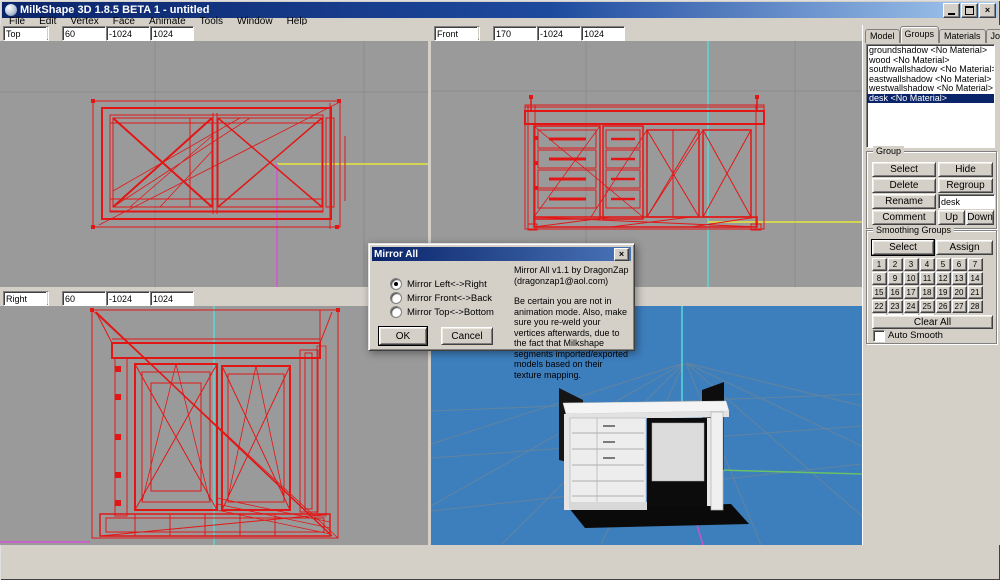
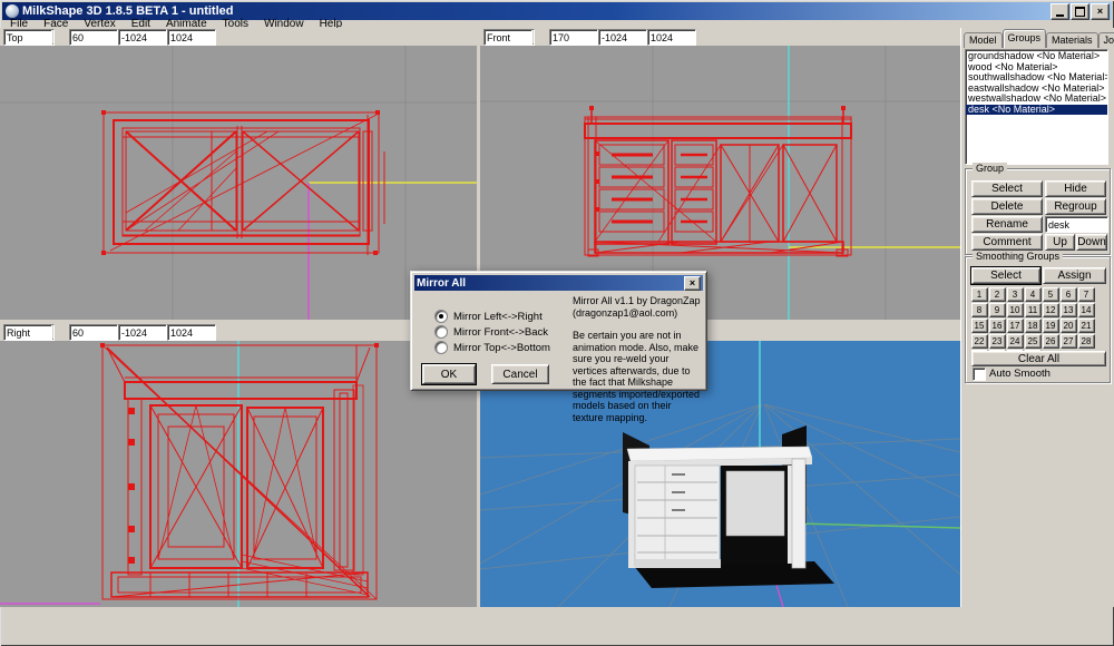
  MilkShape 3D 1.8.5 BETA 1 - untitled
  ×
  File
- Edit
+ Face
  Vertex
- Face
+ Edit
  Animate
  Tools
  Window
  Help
  Top
  60
  -1024
  1024
  Front
  170
  -1024
  1024
  Right
  60
  -1024
  1024
  Model
  Groups
  Materials
  groundshadow <No Material>
  wood <No Material>
  southwallshadow <No Material>
  eastwallshadow <No Material>
  westwallshadow <No Material>
  desk <No Material>
  Group
  Select
  Hide
  Delete
  Regroup
  Rename
  desk
  Comment
  Up
  Down
  Smoothing Groups
  Select
  Assign
  1
  2
  3
  4
  5
  6
  7
  8
  9
  10
  11
  12
  13
  14
  15
  16
  17
  18
  19
  20
  21
  22
  23
  24
  25
  26
  27
  28
  Clear All
  Auto Smooth
  Mirror All
  ×
  Mirror Left<->Right
  Mirror Front<->Back
  Mirror Top<->Bottom
  OK
  Cancel
  Mirror All v1.1 by DragonZap (dragonzap1@aol.com)
  Be certain you are not in animation mode. Also, make sure you re-weld your vertices afterwards, due to the fact that Milkshape segments imported/exported models based on their texture mapping.
